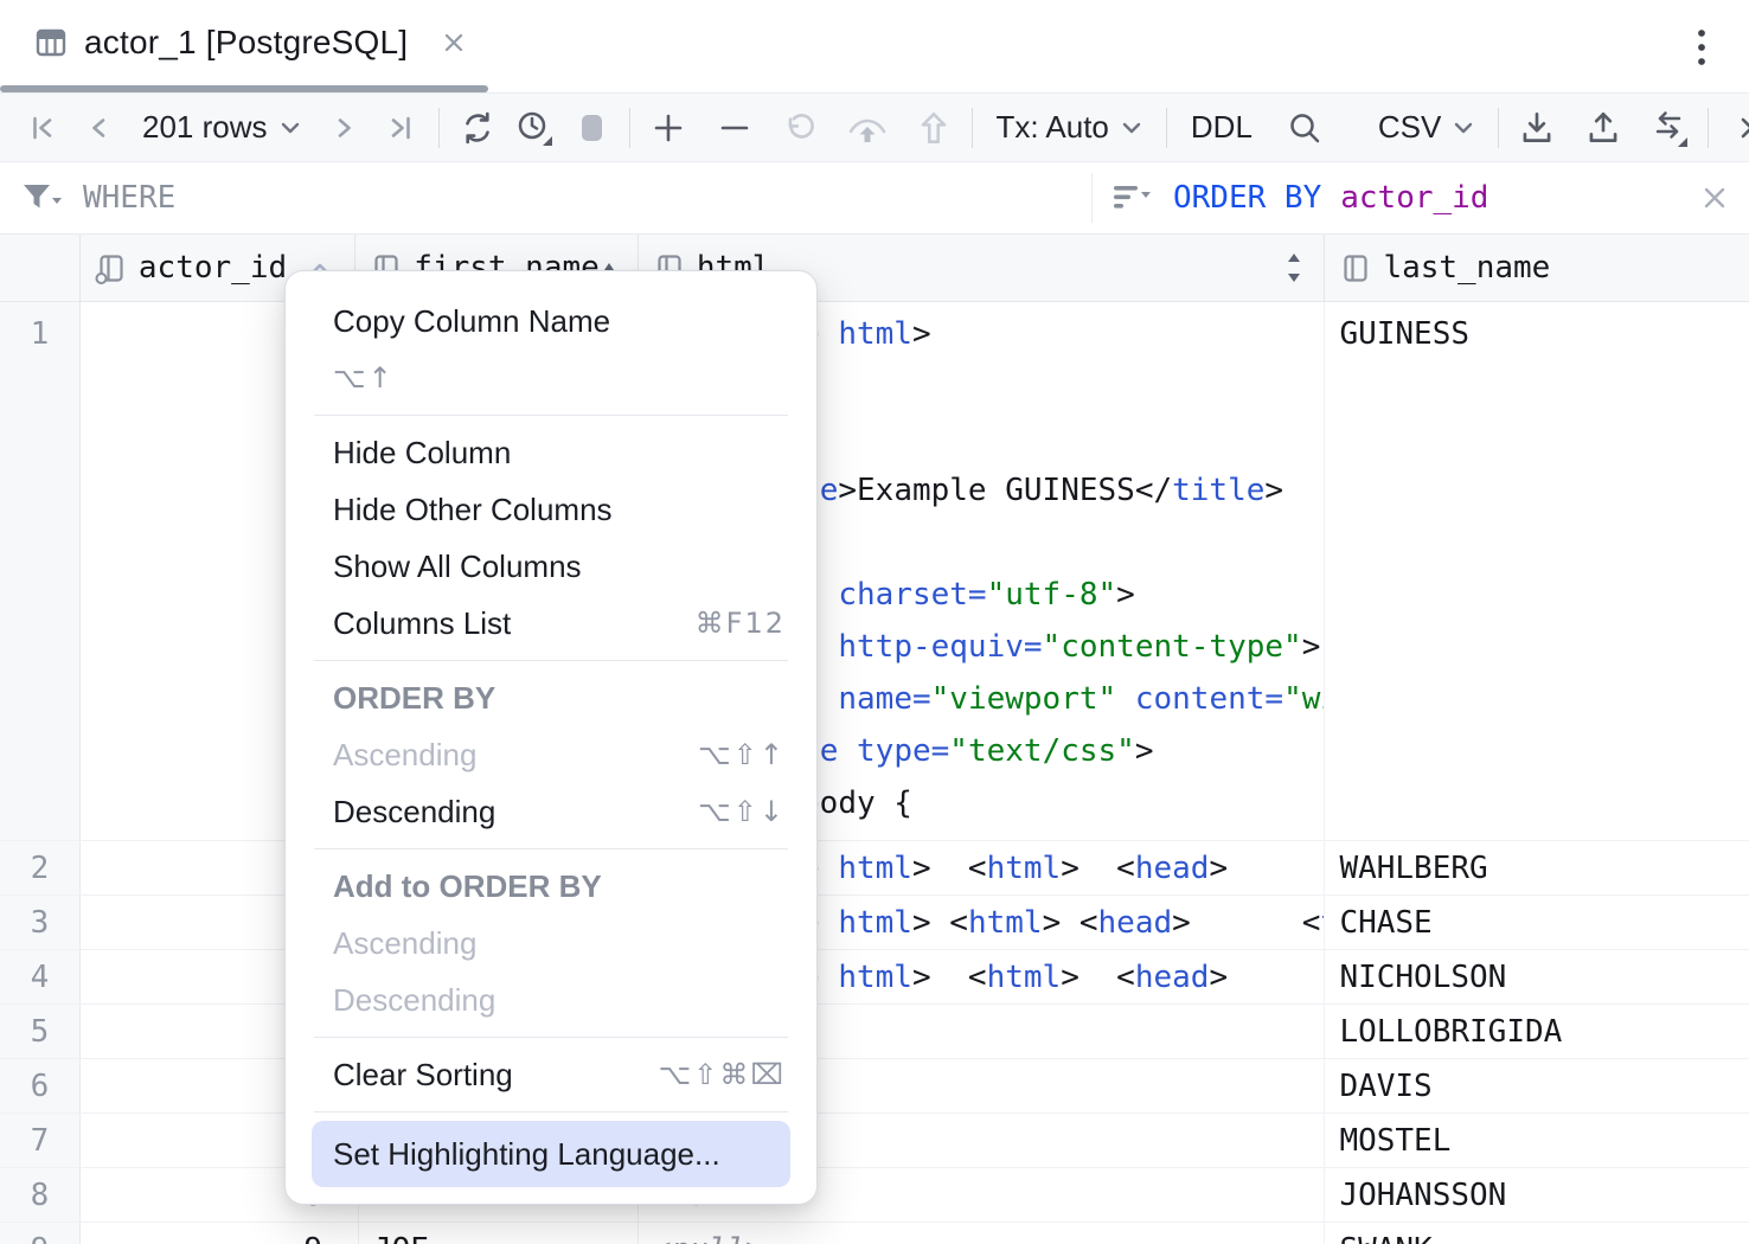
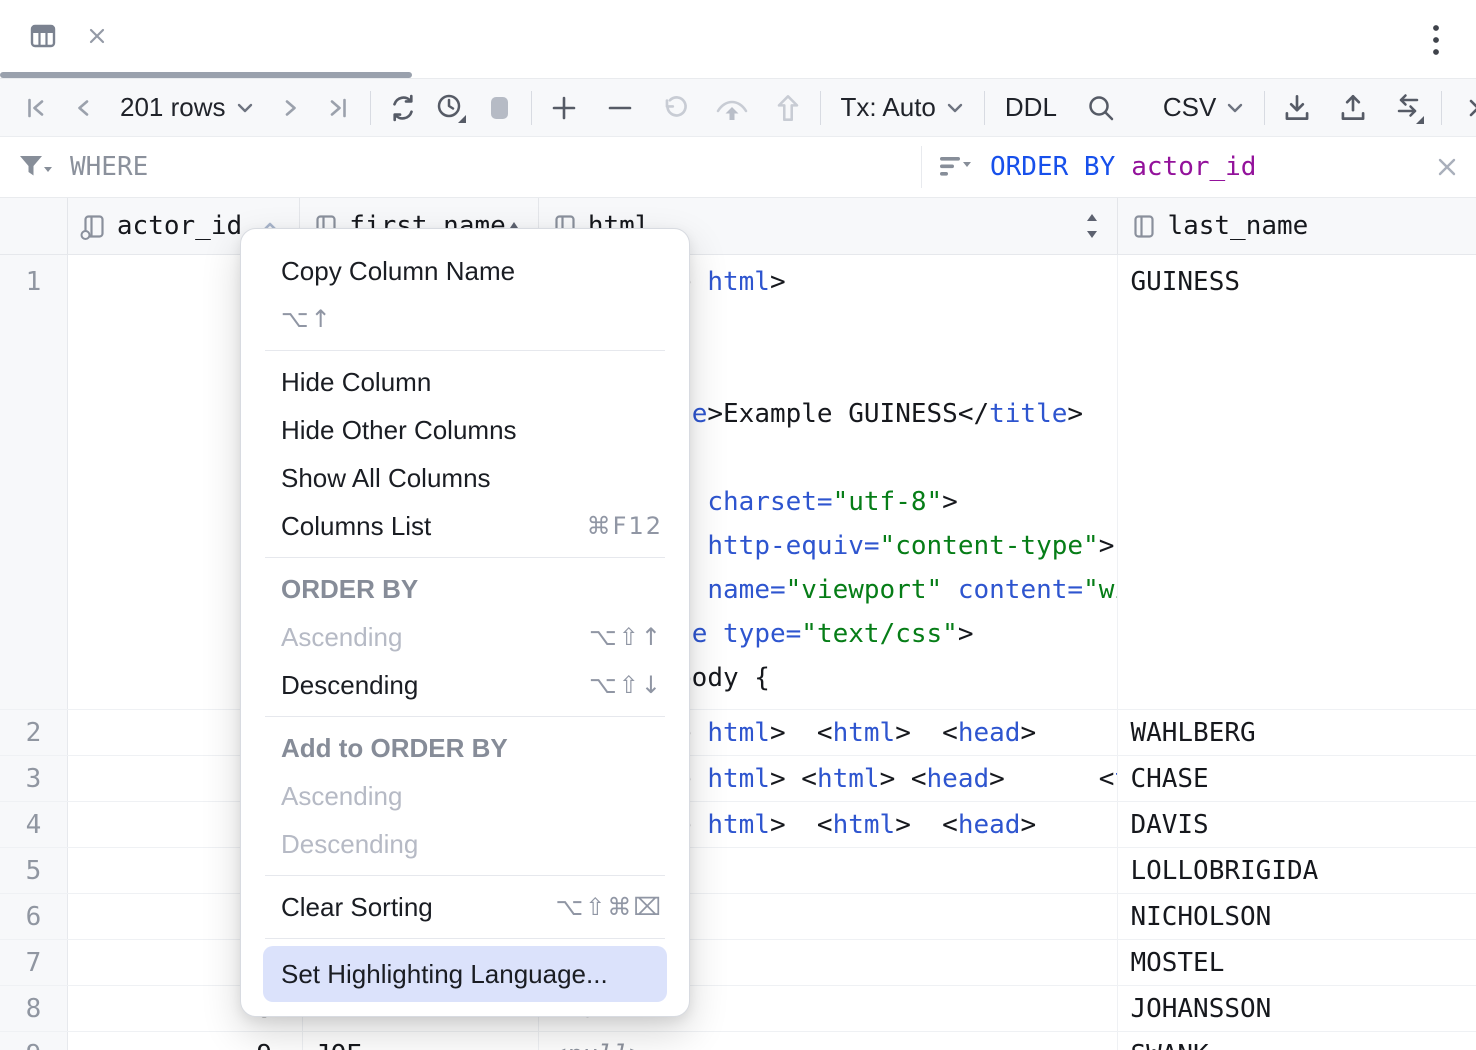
- actor_1 [PostgreSQL]
  201 rows
  Tx: Auto
  DDL
  CSV
  WHERE
  ORDER BY
  actor_id
  actor_id
  first_name
  html
  last_name
  1
  e>Example GUINESS</title>
  charset="utf-8">
  http-equiv="content-type">
  e type="text/css">
  ody {
  GUINESS
  2
  html
  > <
  html
  > <
  head
  WAHLBERG
  3
  html
  > <
  html
  > <
  head
  > <
  CHASE
  4
  html
  > <
  html
  > <
  head
- NICHOLSON
+ DAVIS
  5
  LOLLOBRIGIDA
  6
- DAVIS
+ NICHOLSON
  7
  MOSTEL
  8
  JOHANSSON
  Copy Column Name
  ⌥↑
  Hide Column
  Hide Other Columns
  Show All Columns
  Columns List
  ⌘F12
  ORDER BY
  Ascending
  ⌥⇧↑
  Descending
  ⌥⇧↓
  Add to ORDER BY
  Ascending
  Descending
  Clear Sorting
  ⌥⇧⌘⌧
  Set Highlighting Language...
